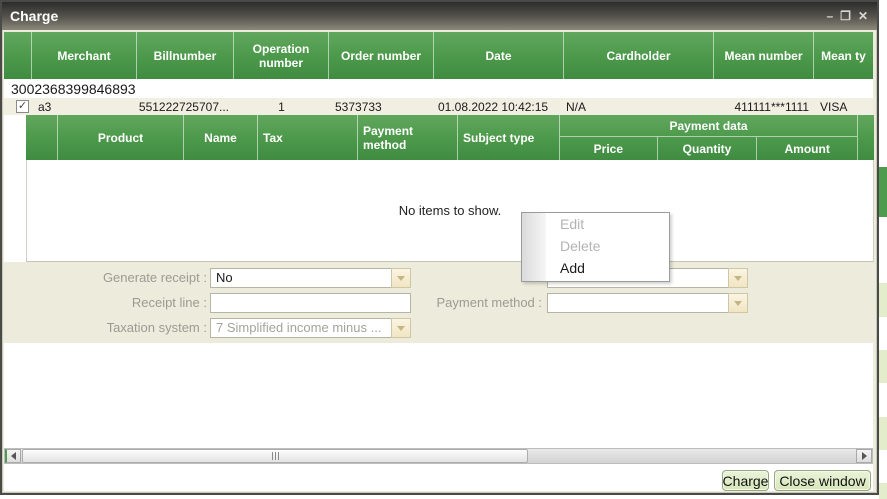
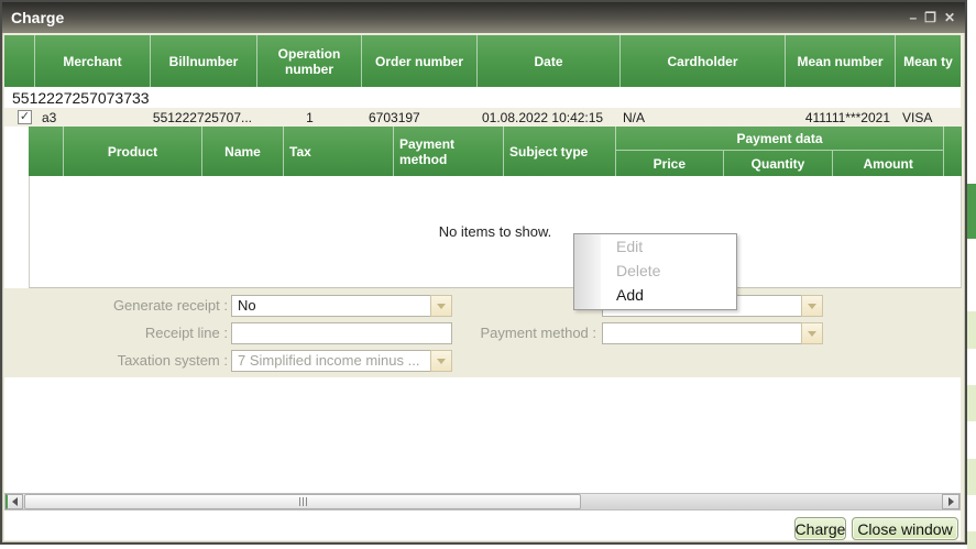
  Charge
  –
  ❒
  ✕
  Merchant
  Billnumber
  Operation number
  Order number
  Date
  Cardholder
  Mean number
  Mean ty
- 3002368399846893
+ 5512227257073733
  ✓
  a3
  551222725707...
  1
- 5373733
+ 6703197
  01.08.2022 10:42:15
  N/A
- 411111***1111
+ 411111***2021
  VISA
  Product
  Name
  Tax
  Payment method
  Subject type
  Payment data
  Price
  Quantity
  Amount
  No items to show.
  Generate receipt :
  No
  Receipt line :
  Taxation system :
  7 Simplified income minus ...
  Payment method :
  Charge
  Close window
  Edit
  Delete
  Add
